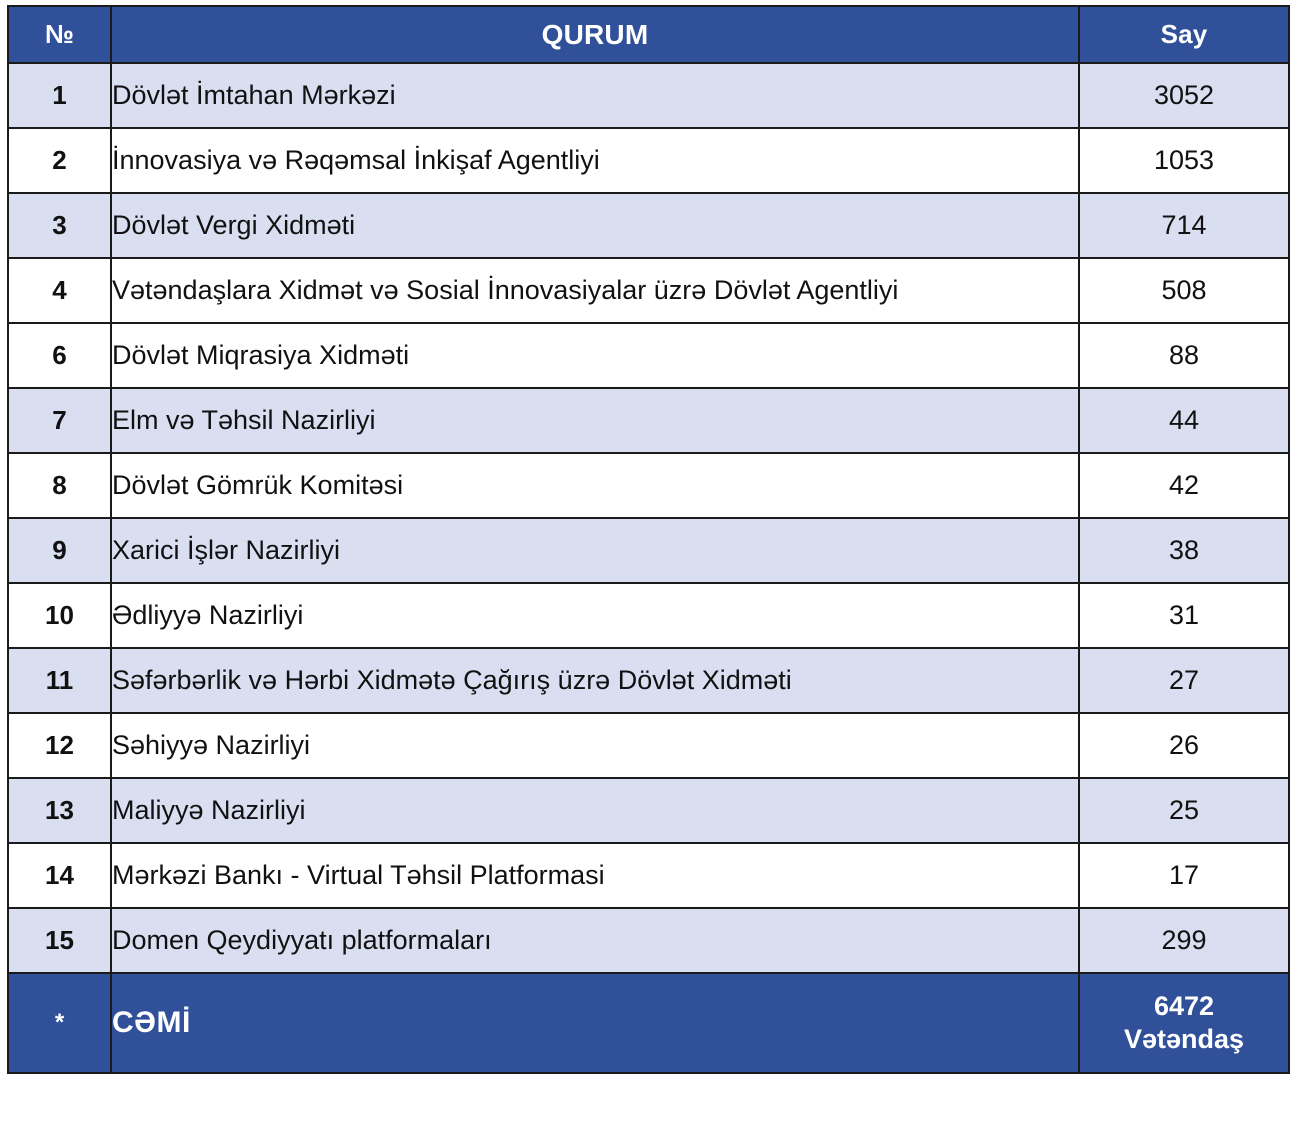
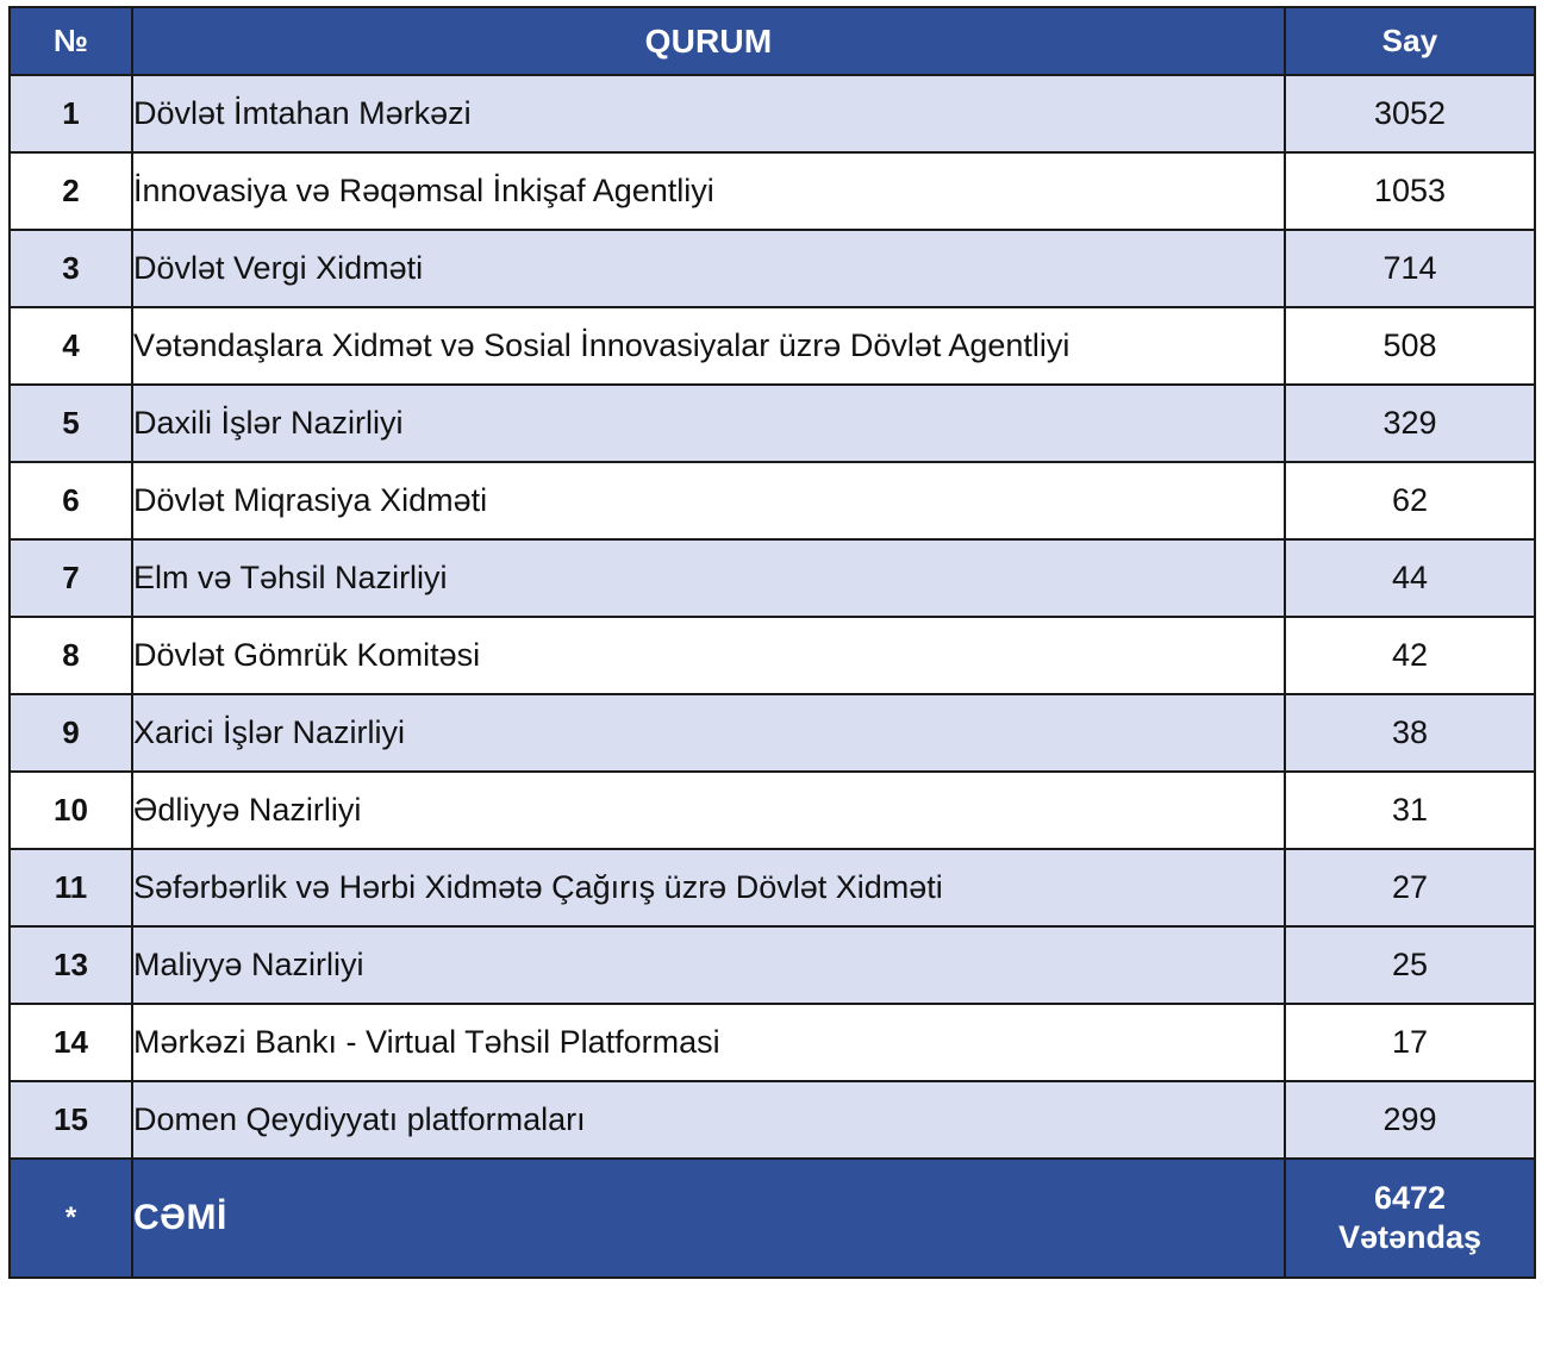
  №	QURUM	Say
  1	Dövlət İmtahan Mərkəzi	3052
  2	İnnovasiya və Rəqəmsal İnkişaf Agentliyi	1053
  3	Dövlət Vergi Xidməti	714
  4	Vətəndaşlara Xidmət və Sosial İnnovasiyalar üzrə Dövlət Agentliyi	508
+ 5	Daxili İşlər Nazirliyi	329
- 6	Dövlət Miqrasiya Xidməti	88
+ 6	Dövlət Miqrasiya Xidməti	62
  7	Elm və Təhsil Nazirliyi	44
  8	Dövlət Gömrük Komitəsi	42
  9	Xarici İşlər Nazirliyi	38
  10	Ədliyyə Nazirliyi	31
  11	Səfərbərlik və Hərbi Xidmətə Çağırış üzrə Dövlət Xidməti	27
- 12	Səhiyyə Nazirliyi	26
  13	Maliyyə Nazirliyi	25
  14	Mərkəzi Bankı - Virtual Təhsil Platformasi	17
  15	Domen Qeydiyyatı platformaları	299
  *	CƏMİ	6472 Vətəndaş
